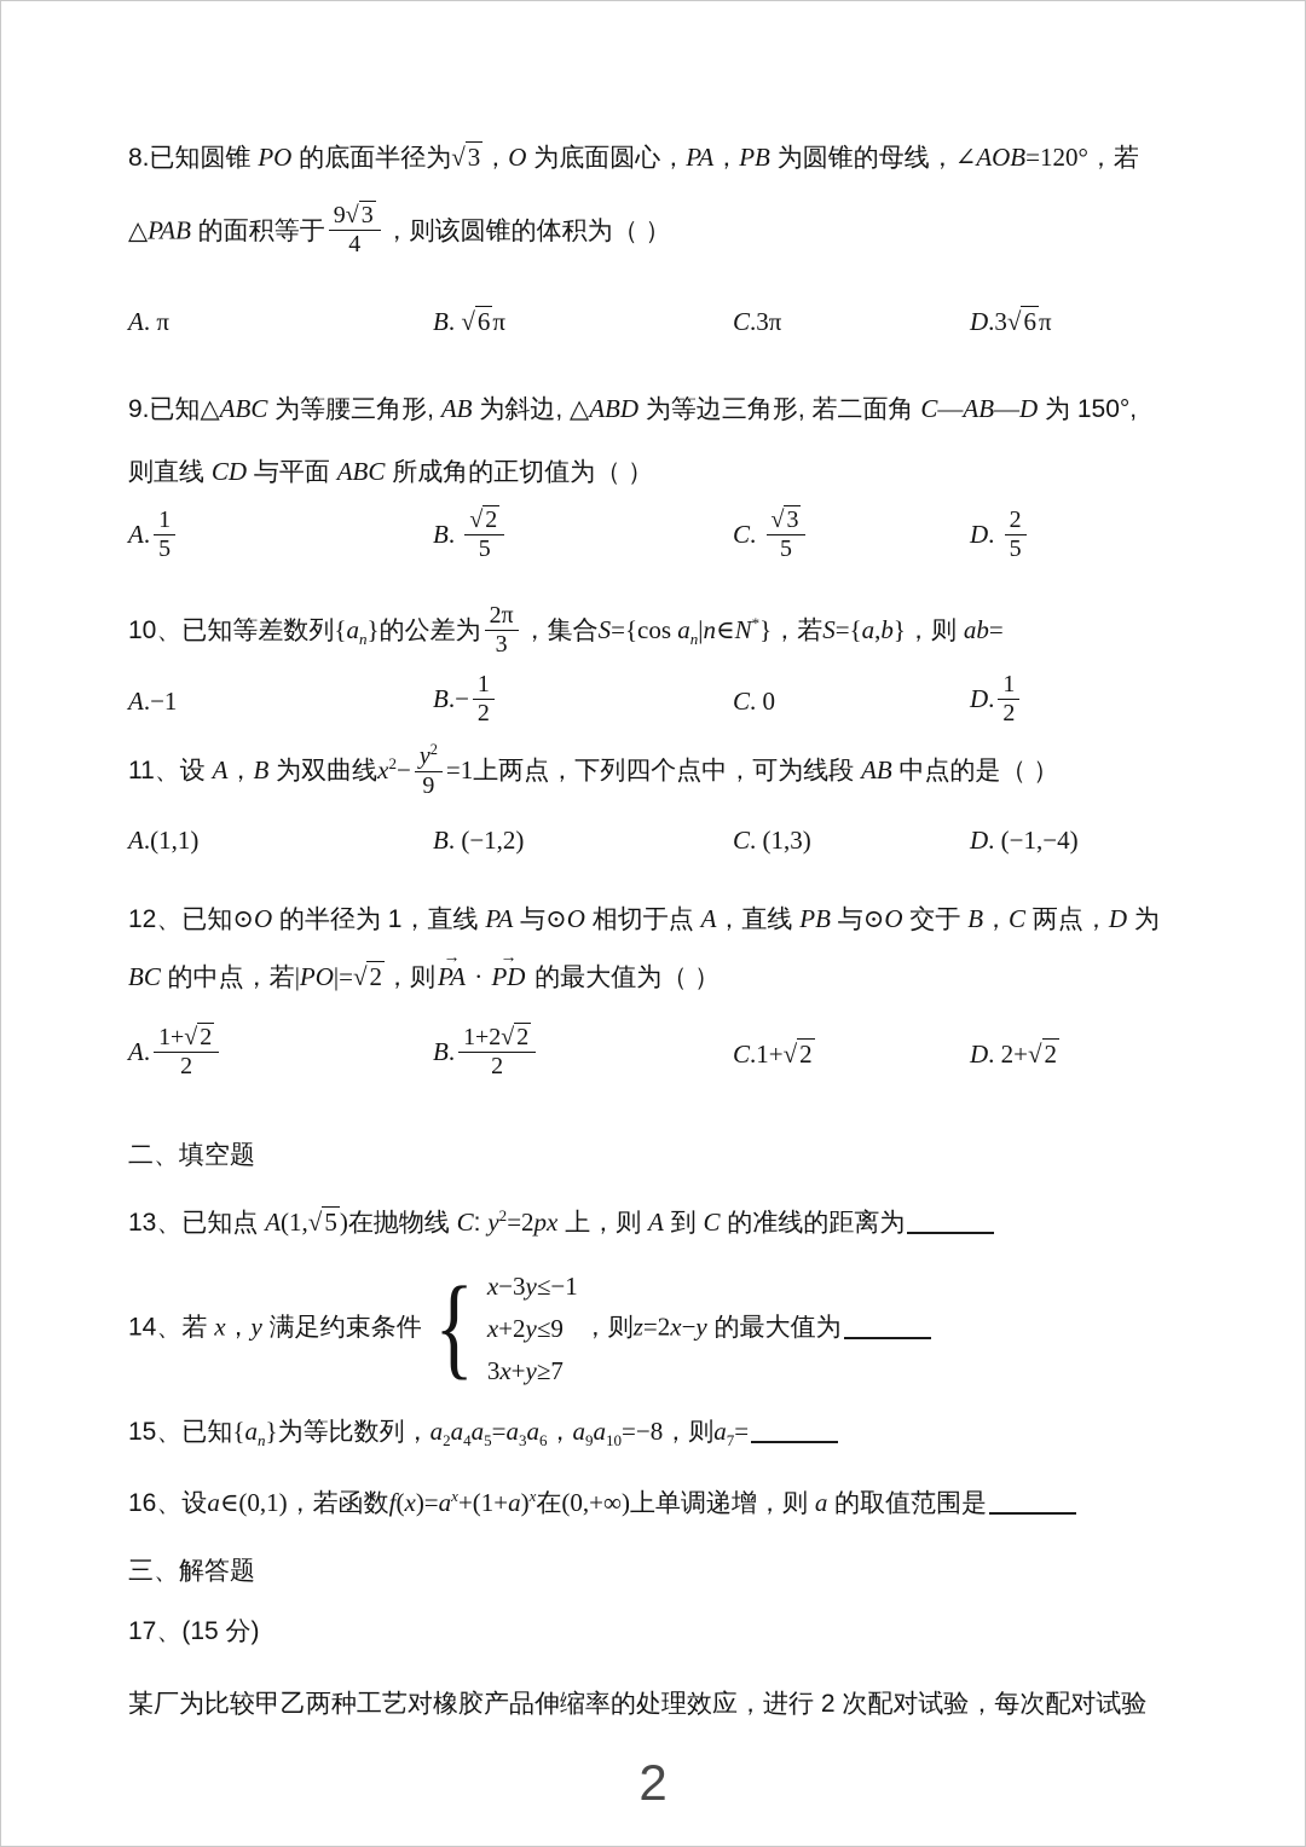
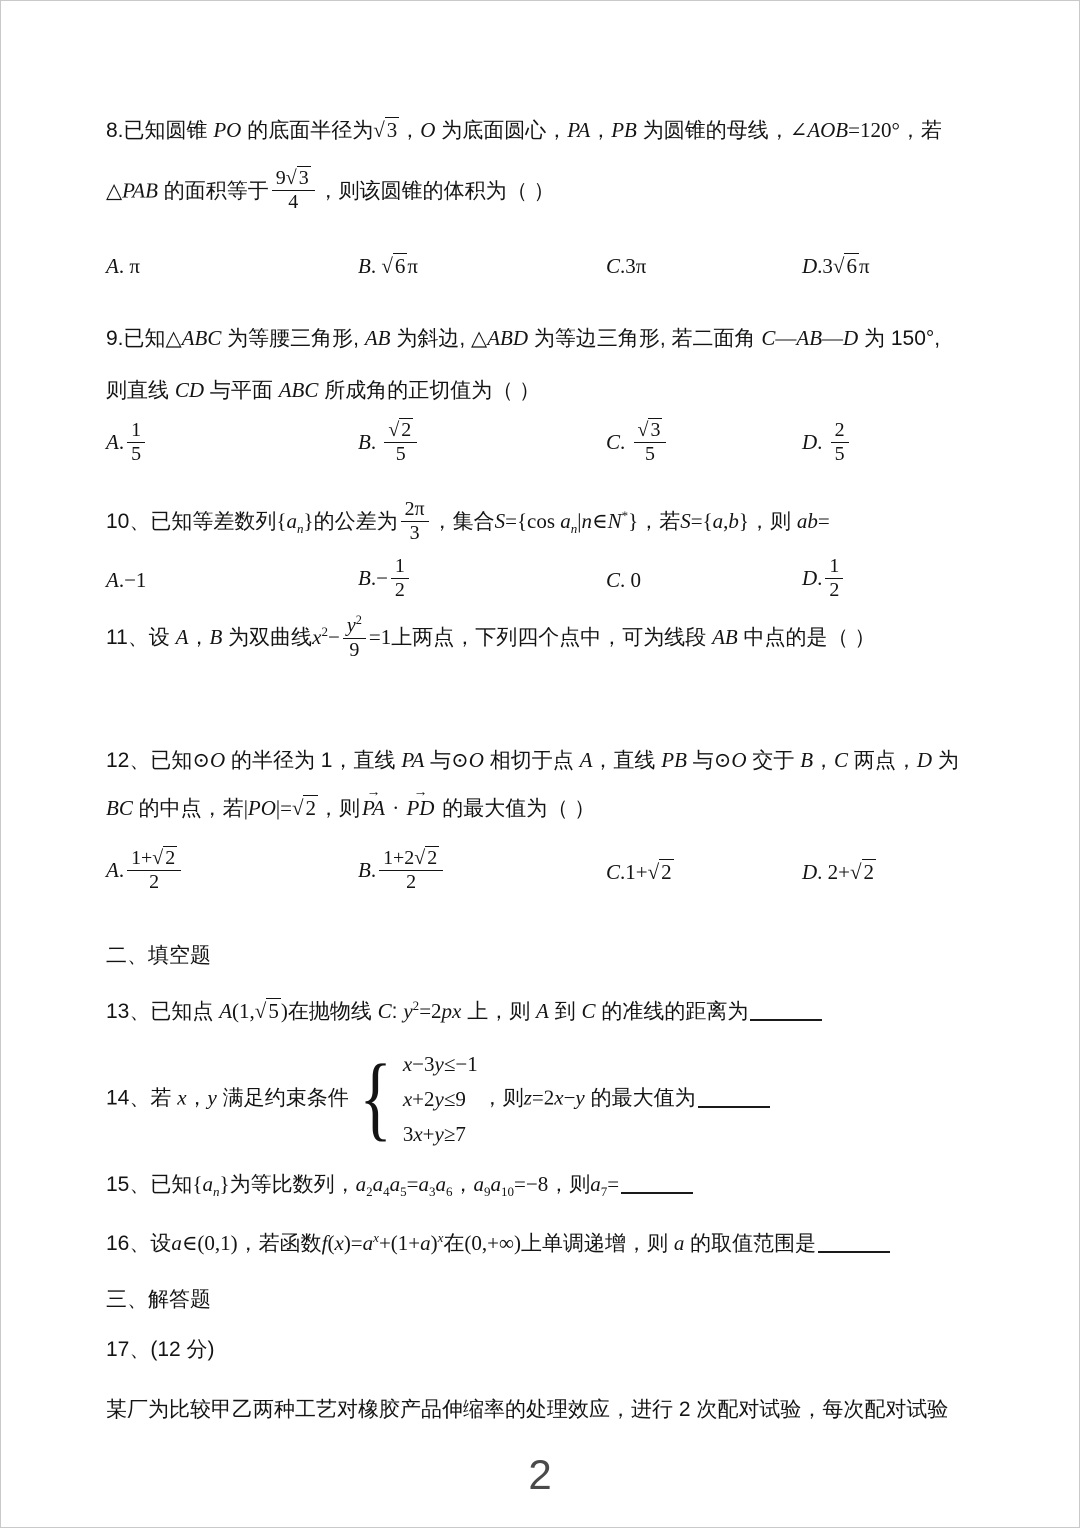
  8.已知圆锥 PO 的底面半径为√3，O 为底面圆心，PA，PB 为圆锥的母线，∠AOB=120°，若
  △PAB 的面积等于
  9√3
  4
  ，则该圆锥的体积为（ ）
  A. π
  B. √6π
  C.3π
  D.3√6π
  9.已知△ABC 为等腰三角形, AB 为斜边, △ABD 为等边三角形, 若二面角 C—AB—D 为 150°,
  则直线 CD 与平面 ABC 所成角的正切值为（ ）
  A.
  1
  5
  B.
  √2
  5
  C.
  √3
  5
  D.
  2
  5
  10、已知等差数列{an}的公差为
  2π
  3
  ，集合S={cos an|n∈N*}，若S={a,b}，则 ab=
  A.−1
  B.−
  1
  2
  C. 0
  D.
  1
  2
  11、设 A，B 为双曲线x2−
  y2
  9
  =1上两点，下列四个点中，可为线段 AB 中点的是（ ）
- A.(1,1)
- B. (−1,2)
- C. (1,3)
- D. (−1,−4)
  12、已知⊙O 的半径为 1，直线 PA 与⊙O 相切于点 A，直线 PB 与⊙O 交于 B，C 两点，D 为
  BC 的中点，若|PO|=√2，则PA · PD 的最大值为（ ）
  A.
  1+√2
  2
  B.
  1+2√2
  2
  C.1+√2
  D. 2+√2
  二、填空题
  13、已知点 A(1,√5)在抛物线 C: y2=2px 上，则 A 到 C 的准线的距离为
  14、若 x，y 满足约束条件
  {
  x−3y≤−1
  x+2y≤9
  3x+y≥7
  ，则z=2x−y 的最大值为
  15、已知{an}为等比数列，a2a4a5=a3a6，a9a10=−8，则a7=
  16、设a∈(0,1)，若函数f(x)=ax+(1+a)x在(0,+∞)上单调递增，则 a 的取值范围是
  三、解答题
- 17、(15 分)
+ 17、(12 分)
  某厂为比较甲乙两种工艺对橡胶产品伸缩率的处理效应，进行 2 次配对试验，每次配对试验
  2
